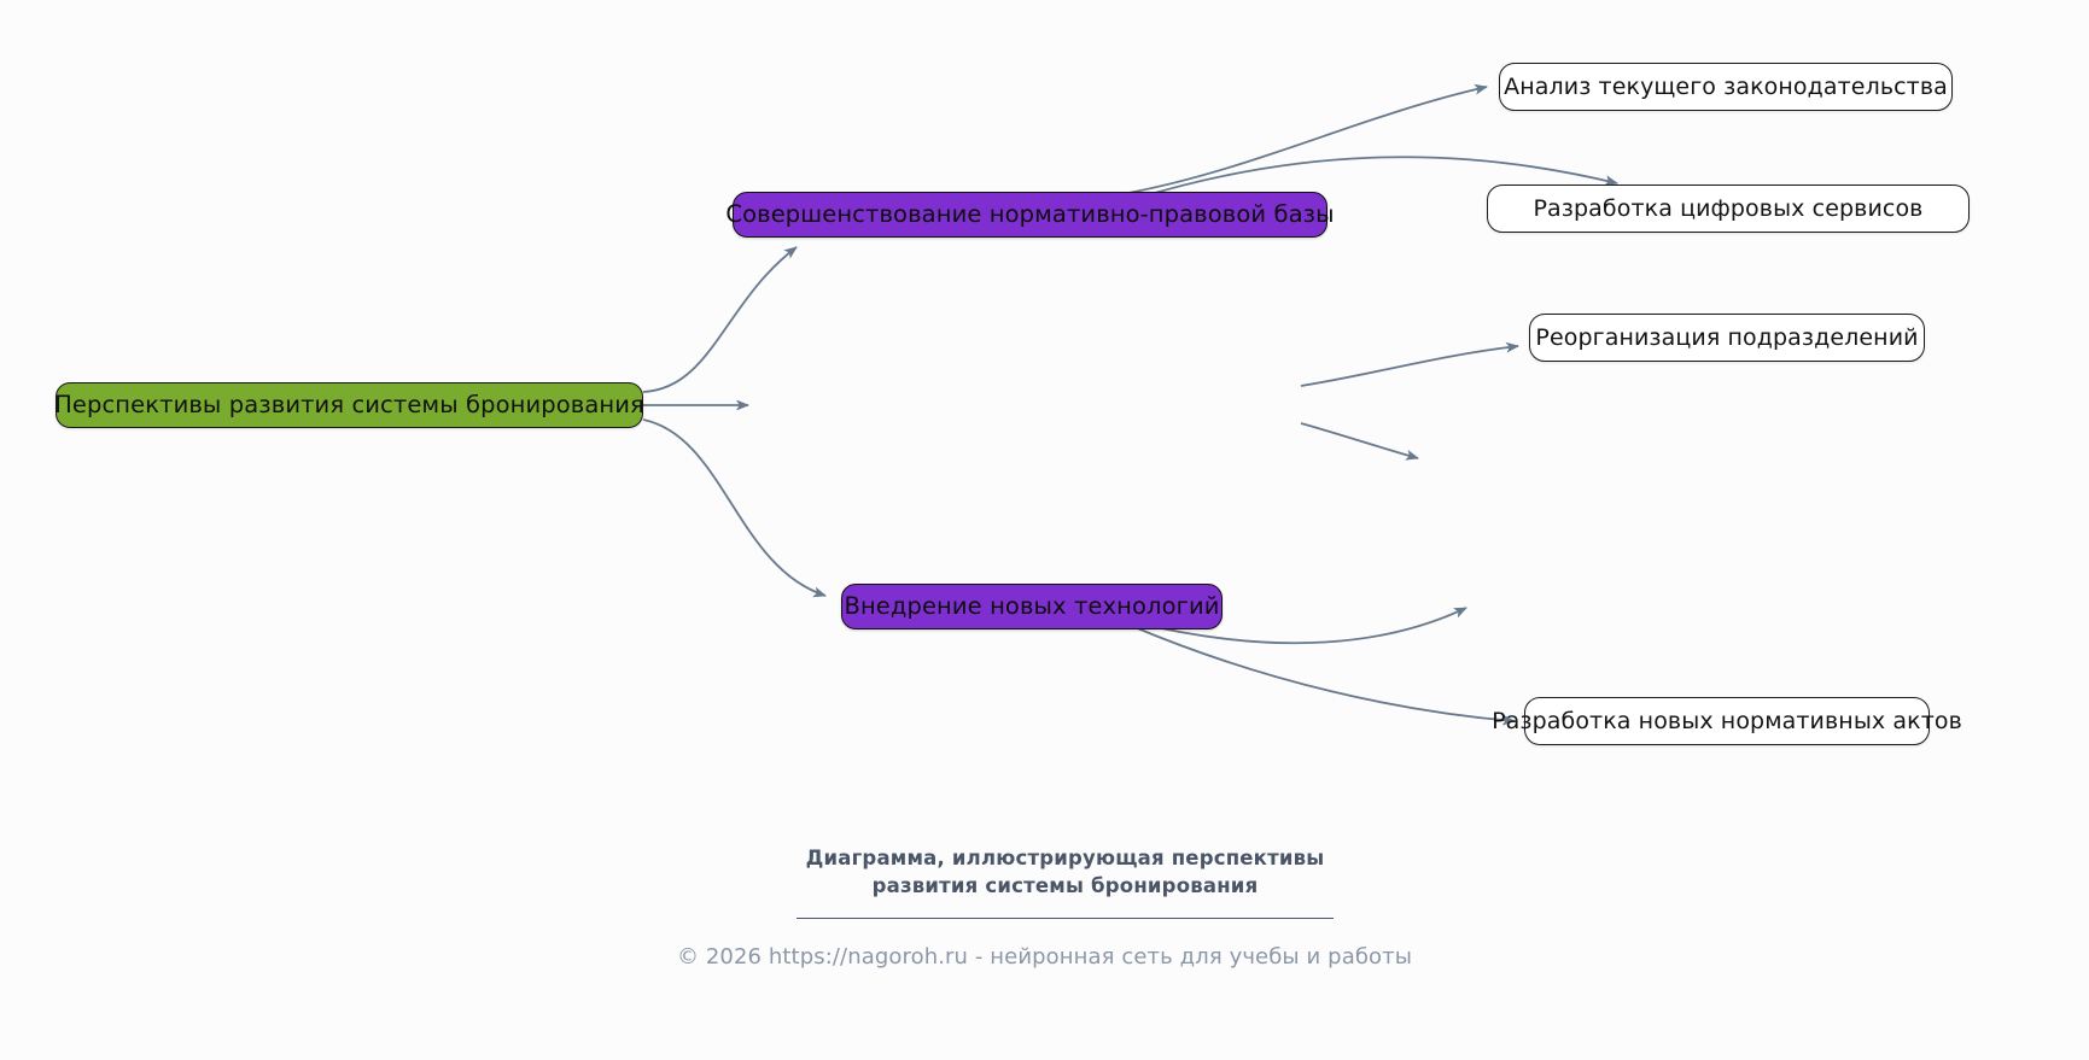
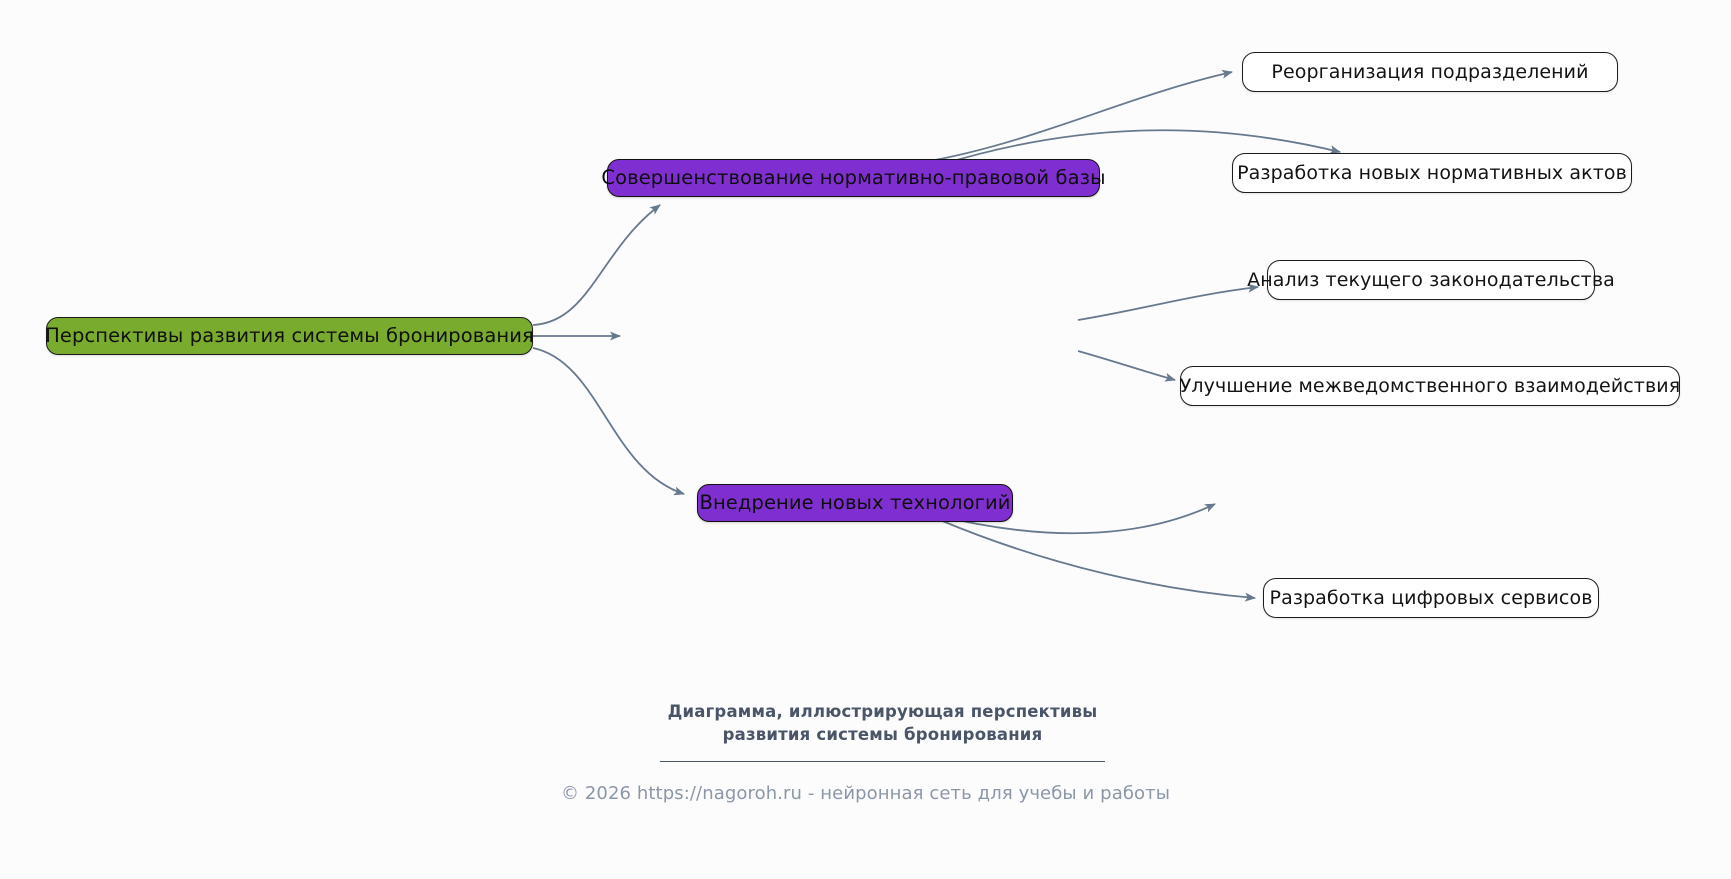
  Перспективы развития системы бронирования
  Совершенствование нормативно-правовой базы
  Внедрение новых технологий
- Анализ текущего законодательства
+ Реорганизация подразделений
- Разработка цифровых сервисов
+ Разработка новых нормативных актов
- Реорганизация подразделений
+ Анализ текущего законодательства
+ Улучшение межведомственного взаимодействия
- Разработка новых нормативных актов
+ Разработка цифровых сервисов
  Диаграмма, иллюстрирующая перспективы
  развития системы бронирования
  © 2026 https://nagoroh.ru - нейронная сеть для учебы и работы
